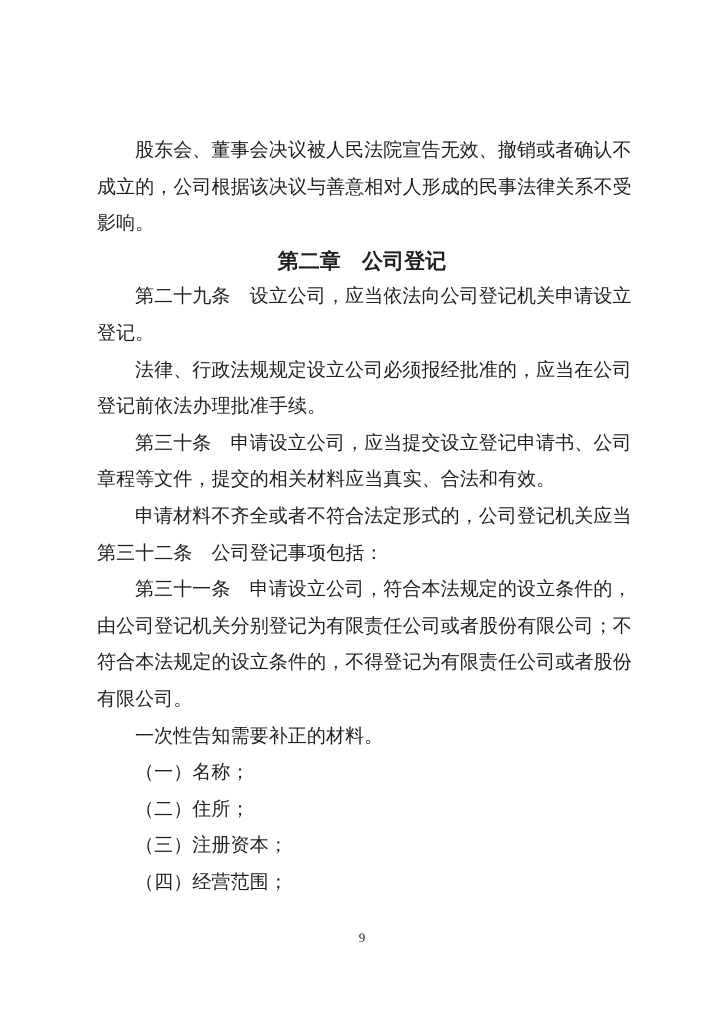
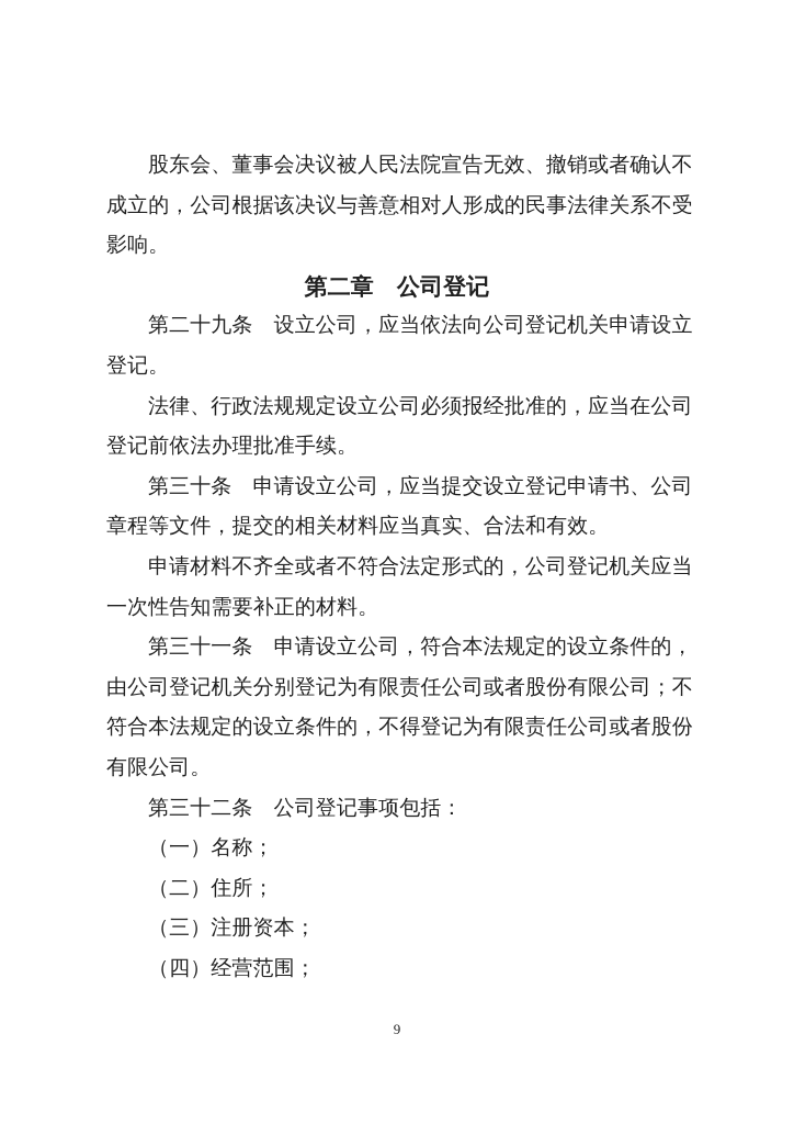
  股东会、董事会决议被人民法院宣告无效、撤销或者确认不
  成立的，公司根据该决议与善意相对人形成的民事法律关系不受
  影响。
  第二章 公司登记
  第二十九条 设立公司，应当依法向公司登记机关申请设立
  登记。
  法律、行政法规规定设立公司必须报经批准的，应当在公司
  登记前依法办理批准手续。
  第三十条 申请设立公司，应当提交设立登记申请书、公司
  章程等文件，提交的相关材料应当真实、合法和有效。
  申请材料不齐全或者不符合法定形式的，公司登记机关应当
- 第三十二条 公司登记事项包括：
+ 一次性告知需要补正的材料。
  第三十一条 申请设立公司，符合本法规定的设立条件的，
  由公司登记机关分别登记为有限责任公司或者股份有限公司；不
  符合本法规定的设立条件的，不得登记为有限责任公司或者股份
  有限公司。
- 一次性告知需要补正的材料。
+ 第三十二条 公司登记事项包括：
  （一）名称；
  （二）住所；
  （三）注册资本；
  （四）经营范围；
  9
